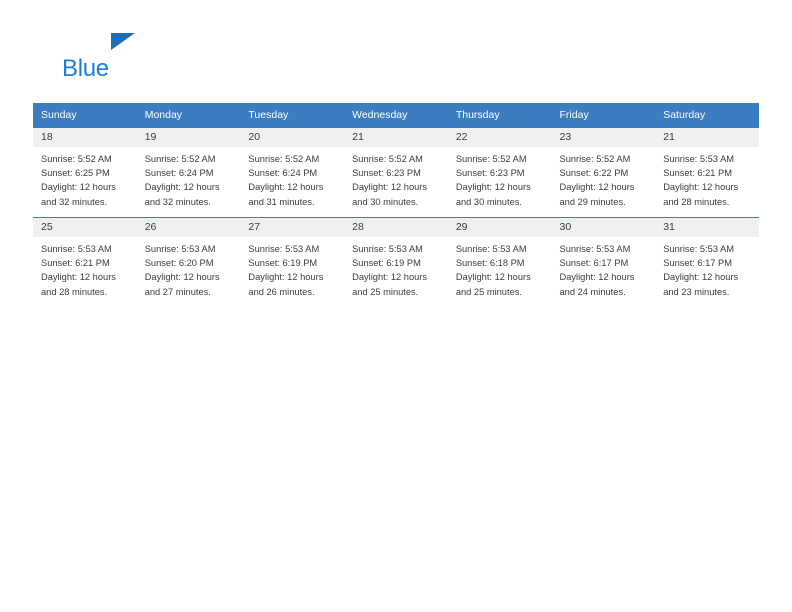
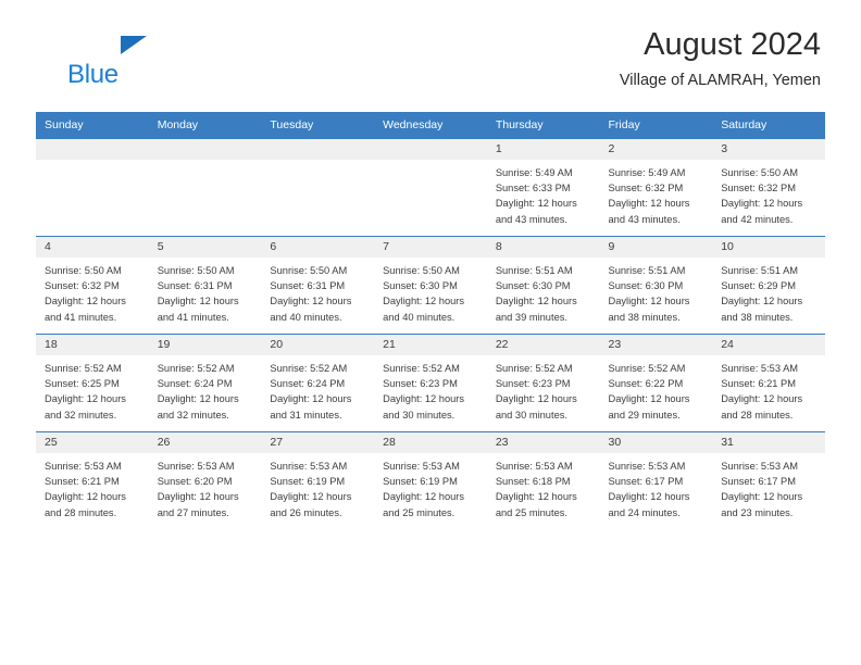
  Blue
+ August 2024
+ Village of ALAMRAH, Yemen
  Sunday	Monday	Tuesday	Wednesday	Thursday	Friday	Saturday
+ 				1Sunrise: 5:49 AMSunset: 6:33 PMDaylight: 12 hoursand 43 minutes.	2Sunrise: 5:49 AMSunset: 6:32 PMDaylight: 12 hoursand 43 minutes.	3Sunrise: 5:50 AMSunset: 6:32 PMDaylight: 12 hoursand 42 minutes.
+ 4Sunrise: 5:50 AMSunset: 6:32 PMDaylight: 12 hoursand 41 minutes.	5Sunrise: 5:50 AMSunset: 6:31 PMDaylight: 12 hoursand 41 minutes.	6Sunrise: 5:50 AMSunset: 6:31 PMDaylight: 12 hoursand 40 minutes.	7Sunrise: 5:50 AMSunset: 6:30 PMDaylight: 12 hoursand 40 minutes.	8Sunrise: 5:51 AMSunset: 6:30 PMDaylight: 12 hoursand 39 minutes.	9Sunrise: 5:51 AMSunset: 6:30 PMDaylight: 12 hoursand 38 minutes.	10Sunrise: 5:51 AMSunset: 6:29 PMDaylight: 12 hoursand 38 minutes.
- 18Sunrise: 5:52 AMSunset: 6:25 PMDaylight: 12 hoursand 32 minutes.	19Sunrise: 5:52 AMSunset: 6:24 PMDaylight: 12 hoursand 32 minutes.	20Sunrise: 5:52 AMSunset: 6:24 PMDaylight: 12 hoursand 31 minutes.	21Sunrise: 5:52 AMSunset: 6:23 PMDaylight: 12 hoursand 30 minutes.	22Sunrise: 5:52 AMSunset: 6:23 PMDaylight: 12 hoursand 30 minutes.	23Sunrise: 5:52 AMSunset: 6:22 PMDaylight: 12 hoursand 29 minutes.	21Sunrise: 5:53 AMSunset: 6:21 PMDaylight: 12 hoursand 28 minutes.
+ 18Sunrise: 5:52 AMSunset: 6:25 PMDaylight: 12 hoursand 32 minutes.	19Sunrise: 5:52 AMSunset: 6:24 PMDaylight: 12 hoursand 32 minutes.	20Sunrise: 5:52 AMSunset: 6:24 PMDaylight: 12 hoursand 31 minutes.	21Sunrise: 5:52 AMSunset: 6:23 PMDaylight: 12 hoursand 30 minutes.	22Sunrise: 5:52 AMSunset: 6:23 PMDaylight: 12 hoursand 30 minutes.	23Sunrise: 5:52 AMSunset: 6:22 PMDaylight: 12 hoursand 29 minutes.	24Sunrise: 5:53 AMSunset: 6:21 PMDaylight: 12 hoursand 28 minutes.
- 25Sunrise: 5:53 AMSunset: 6:21 PMDaylight: 12 hoursand 28 minutes.	26Sunrise: 5:53 AMSunset: 6:20 PMDaylight: 12 hoursand 27 minutes.	27Sunrise: 5:53 AMSunset: 6:19 PMDaylight: 12 hoursand 26 minutes.	28Sunrise: 5:53 AMSunset: 6:19 PMDaylight: 12 hoursand 25 minutes.	29Sunrise: 5:53 AMSunset: 6:18 PMDaylight: 12 hoursand 25 minutes.	30Sunrise: 5:53 AMSunset: 6:17 PMDaylight: 12 hoursand 24 minutes.	31Sunrise: 5:53 AMSunset: 6:17 PMDaylight: 12 hoursand 23 minutes.
+ 25Sunrise: 5:53 AMSunset: 6:21 PMDaylight: 12 hoursand 28 minutes.	26Sunrise: 5:53 AMSunset: 6:20 PMDaylight: 12 hoursand 27 minutes.	27Sunrise: 5:53 AMSunset: 6:19 PMDaylight: 12 hoursand 26 minutes.	28Sunrise: 5:53 AMSunset: 6:19 PMDaylight: 12 hoursand 25 minutes.	23Sunrise: 5:53 AMSunset: 6:18 PMDaylight: 12 hoursand 25 minutes.	30Sunrise: 5:53 AMSunset: 6:17 PMDaylight: 12 hoursand 24 minutes.	31Sunrise: 5:53 AMSunset: 6:17 PMDaylight: 12 hoursand 23 minutes.
